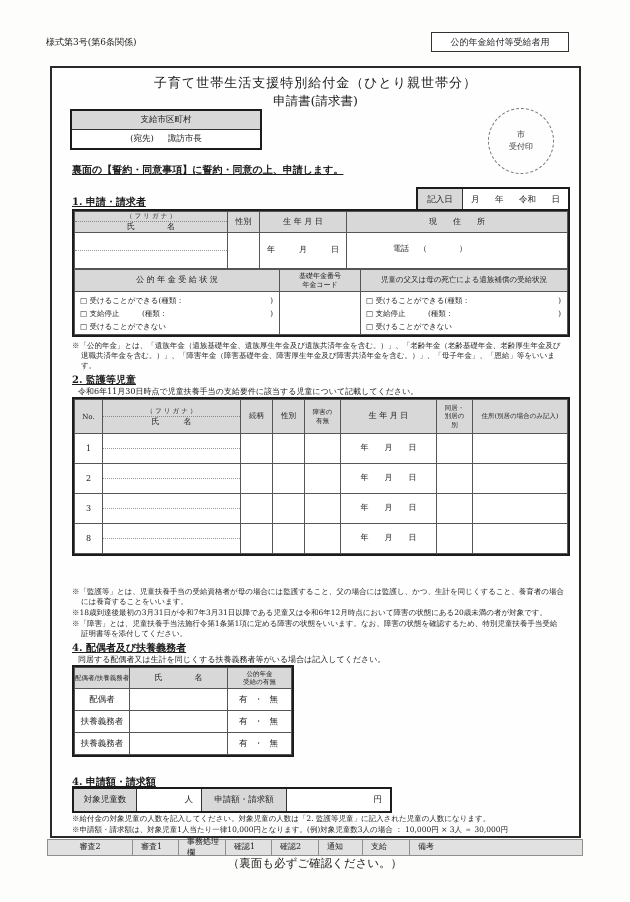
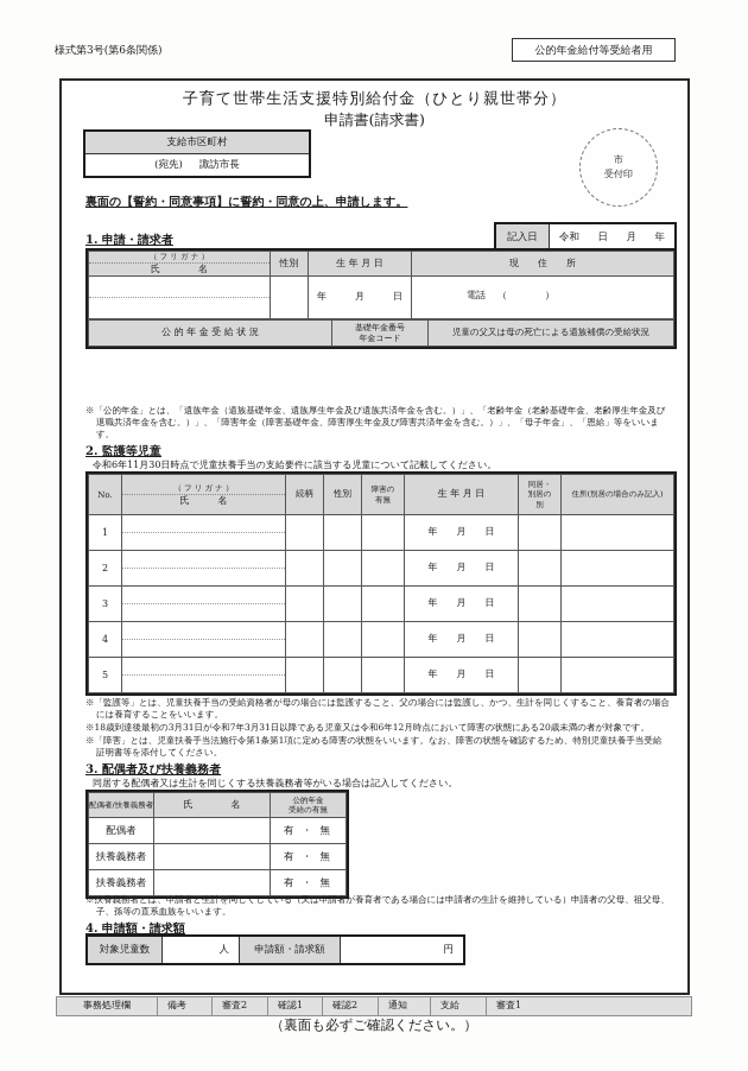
  様式第3号(第6条関係)
  公的年金給付等受給者用
  子育て世帯生活支援特別給付金（ひとり親世帯分）
  申請書(請求書)
  支給市区町村
  (宛先)
  諏訪市長
  市
  受付印
  裏面の【誓約・同意事項】に誓約・同意の上、申請します。
  1. 申請・請求者
  記入日
- 月
+ 令和
- 年
+ 日
- 令和
+ 月
- 日
+ 年
  （ フ リ ガ ナ ） 氏 名	性別	生 年 月 日	現 住 所
  		年 月 日	電話 （ ）
  公 的 年 金 受 給 状 況	基礎年金番号 年金コード	児童の父又は母の死亡による遺族補償の受給状況
- □ 受けることができる(種類： ) □ 支給停止 (種類： ) □ 受けることができない		□ 受けることができる(種類： ) □ 支給停止 (種類： ) □ 受けることができない
  ※「公的年金」とは、「遺族年金（遺族基礎年金、遺族厚生年金及び遺族共済年金を含む。）」、「老齢年金（老齢基礎年金、老齢厚生年金及び退職共済年金を含む。）」、「障害年金（障害基礎年金、障害厚生年金及び障害共済年金を含む。）」、「母子年金」、「恩給」等をいいます。
  2. 監護等児童
  令和6年11月30日時点で児童扶養手当の支給要件に該当する児童について記載してください。
  No.	（ フ リ ガ ナ ） 氏 名	続柄	性別	障害の 有無	生 年 月 日	同居・ 別居の 別	住所(別居の場合のみ記入)
  1					年 月 日
  2					年 月 日
  3					年 月 日
+ 4					年 月 日
- 8					年 月 日
+ 5					年 月 日
  ※「監護等」とは、児童扶養手当の受給資格者が母の場合には監護すること、父の場合には監護し、かつ、生計を同じくすること、養育者の場合には養育することをいいます。
  ※18歳到達後最初の3月31日が令和7年3月31日以降である児童又は令和6年12月時点において障害の状態にある20歳未満の者が対象です。
  ※「障害」とは、児童扶養手当法施行令第1条第1項に定める障害の状態をいいます。なお、障害の状態を確認するため、特別児童扶養手当受給証明書等を添付してください。
- 4. 配偶者及び扶養義務者
+ 3. 配偶者及び扶養義務者
  同居する配偶者又は生計を同じくする扶養義務者等がいる場合は記入してください。
  配偶者/扶養義務者	氏 名	公的年金 受給の有無
  配偶者		有 ・ 無
  扶養義務者		有 ・ 無
  扶養義務者		有 ・ 無
+ ※扶養義務者とは、申請者と生計を同じくしている（又は申請者が養育者である場合には申請者の生計を維持している）申請者の父母、祖父母、子、孫等の直系血族をいいます。
  4. 申請額・請求額
  対象児童数
  人
  申請額・請求額
  円
- ※給付金の対象児童の人数を記入してください。対象児童の人数は「2. 監護等児童」に記入された児童の人数になります。
- ※申請額・請求額は、対象児童1人当たり一律10,000円となります。(例)対象児童数3人の場合 ： 10,000円 × 3人 ＝ 30,000円
- 審査2
+ 事務処理欄
- 審査1
+ 備考
- 事務処理欄
+ 審査2
  確認1
  確認2
  通知
  支給
- 備考
+ 審査1
  （裏面も必ずご確認ください。）
